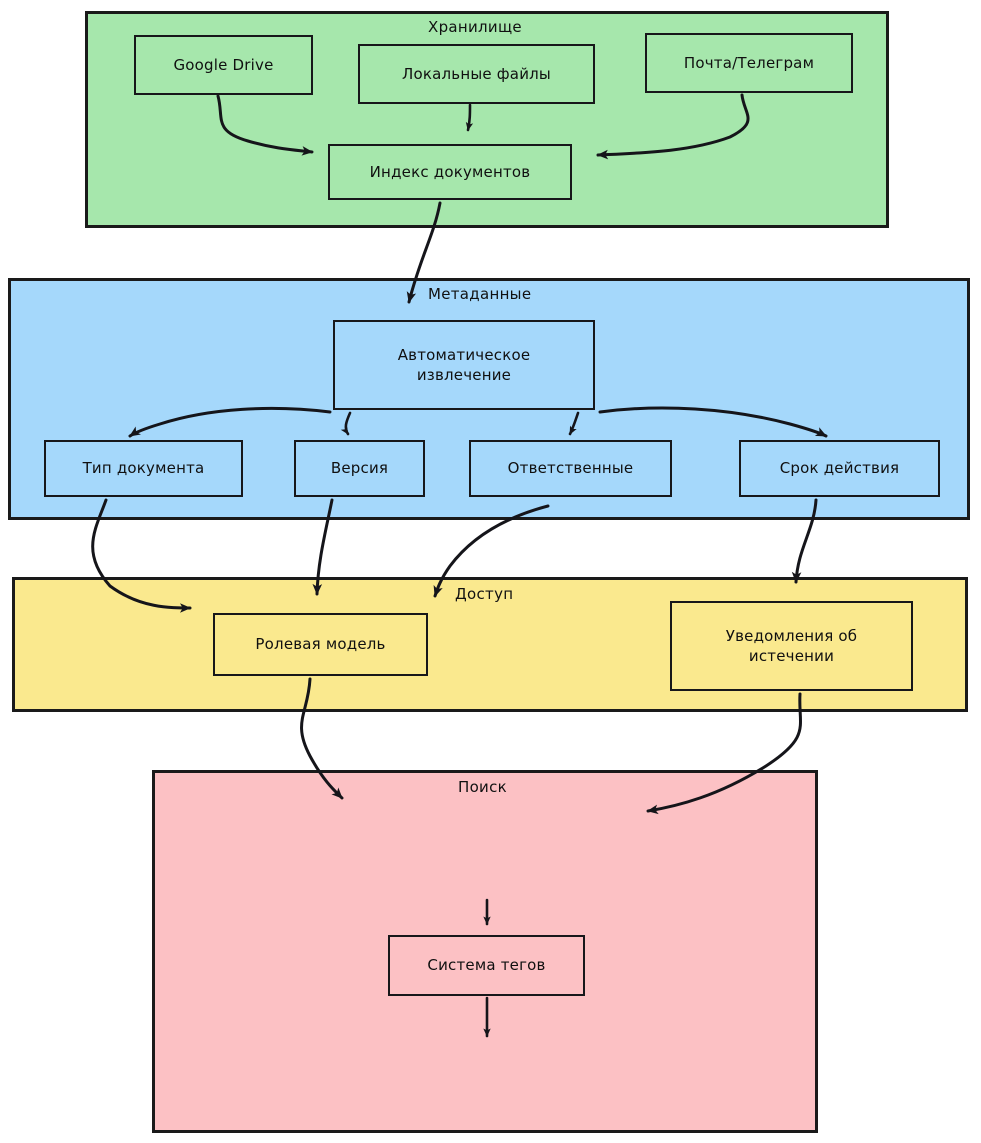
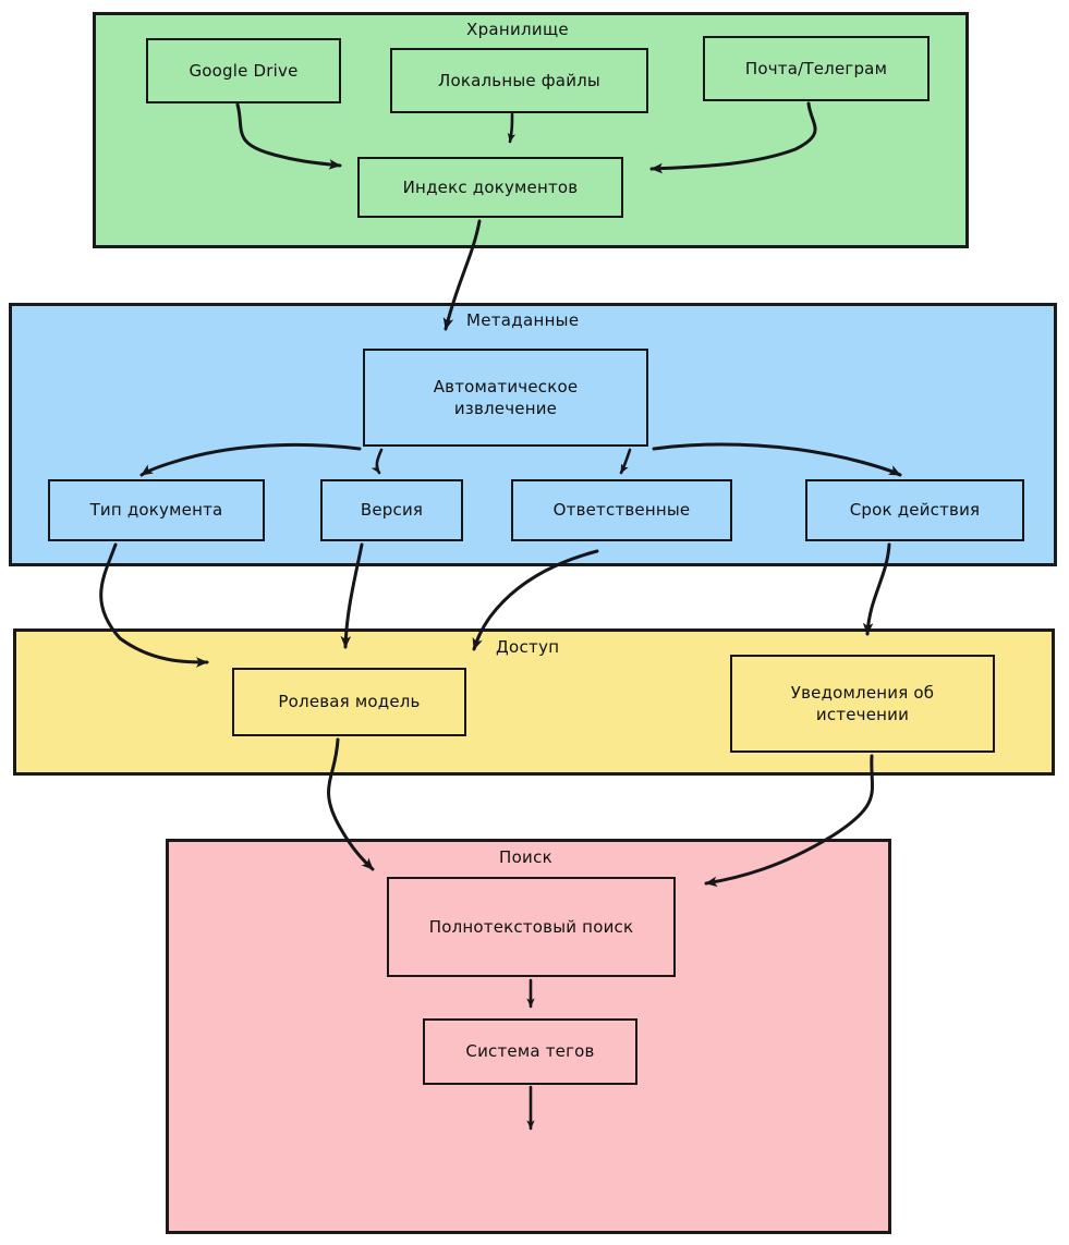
  Хранилище
  Метаданные
  Доступ
  Поиск
  Google Drive
  Локальные файлы
  Почта/Телеграм
  Индекс документов
  Автоматическое извлечение
  Тип документа
  Версия
  Ответственные
  Срок действия
  Ролевая модель
  Уведомления об истечении
+ Полнотекстовый поиск
  Система тегов
